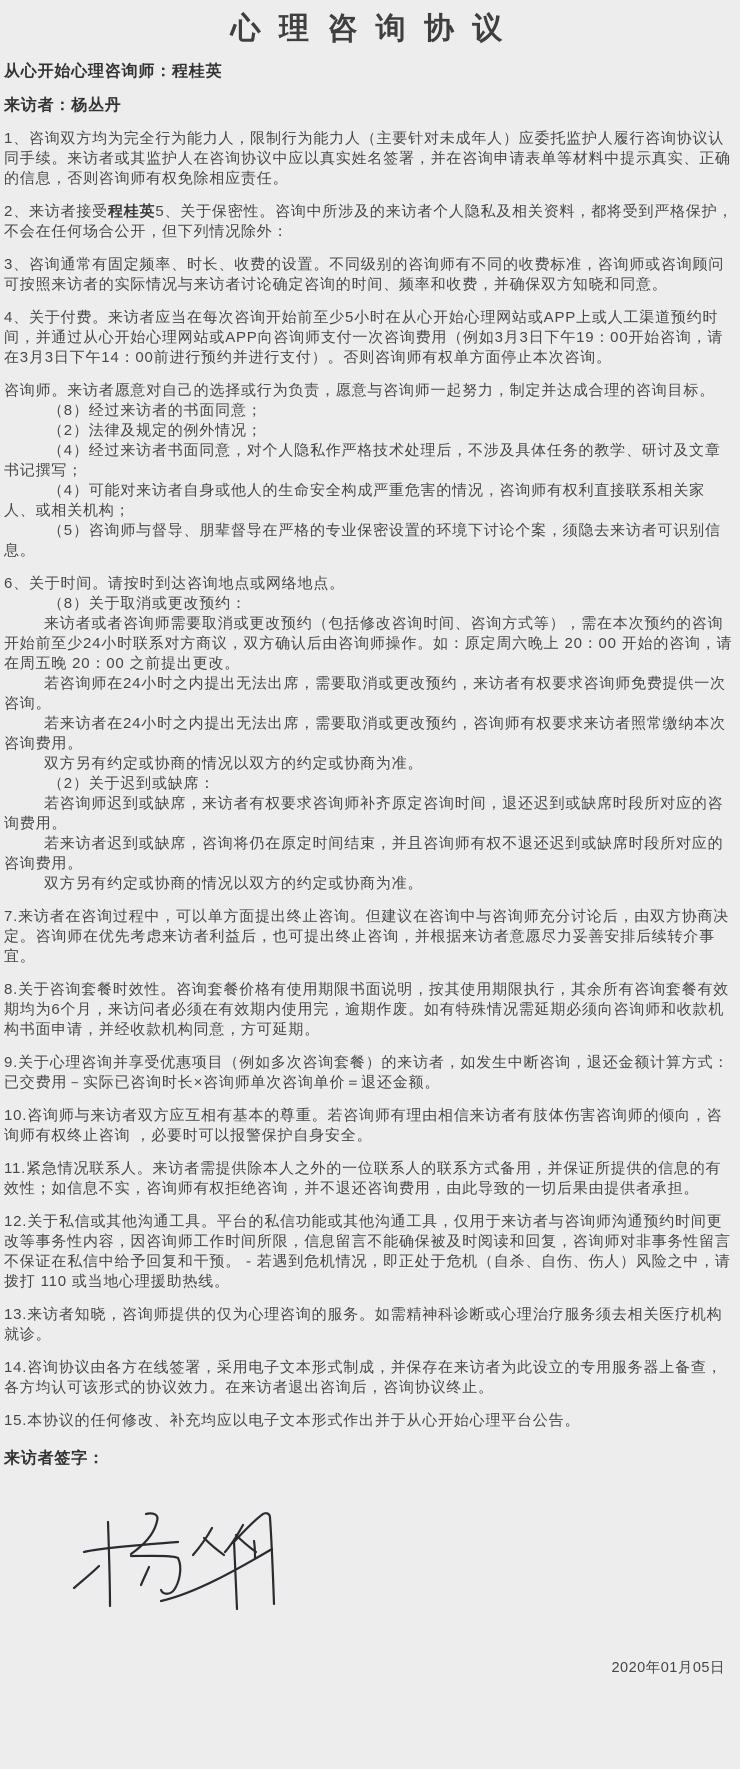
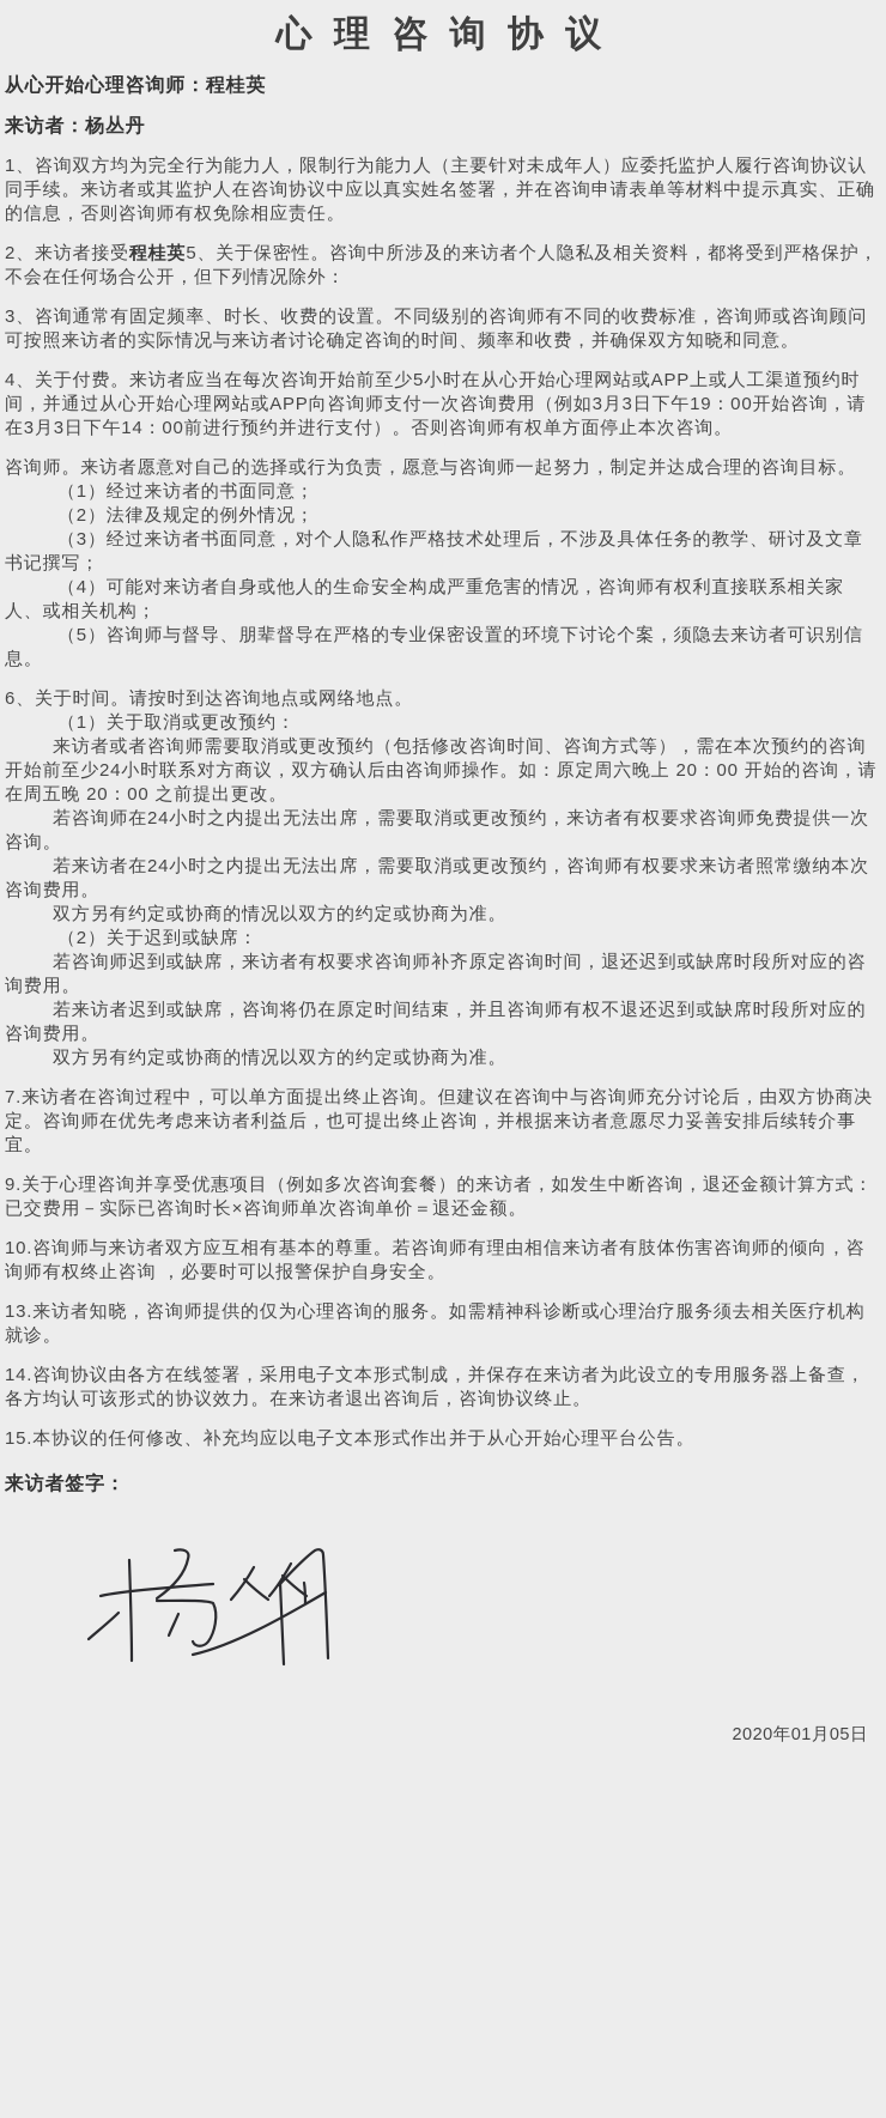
  心 理 咨 询 协 议
  从心开始心理咨询师：程桂英
  来访者：杨丛丹
  1、咨询双方均为完全行为能力人，限制行为能力人（主要针对未成年人）应委托监护人履行咨询协议认同手续。来访者或其监护人在咨询协议中应以真实姓名签署，并在咨询申请表单等材料中提示真实、正确的信息，否则咨询师有权免除相应责任。
  2、来访者接受程桂英5、关于保密性。咨询中所涉及的来访者个人隐私及相关资料，都将受到严格保护，不会在任何场合公开，但下列情况除外：
  3、咨询通常有固定频率、时长、收费的设置。不同级别的咨询师有不同的收费标准，咨询师或咨询顾问可按照来访者的实际情况与来访者讨论确定咨询的时间、频率和收费，并确保双方知晓和同意。
  4、关于付费。来访者应当在每次咨询开始前至少5小时在从心开始心理网站或APP上或人工渠道预约时间，并通过从心开始心理网站或APP向咨询师支付一次咨询费用（例如3月3日下午19：00开始咨询，请在3月3日下午14：00前进行预约并进行支付）。否则咨询师有权单方面停止本次咨询。
  咨询师。来访者愿意对自己的选择或行为负责，愿意与咨询师一起努力，制定并达成合理的咨询目标。
- （8）经过来访者的书面同意；
+ （1）经过来访者的书面同意；
  （2）法律及规定的例外情况；
- （4）经过来访者书面同意，对个人隐私作严格技术处理后，不涉及具体任务的教学、研讨及文章书记撰写；
+ （3）经过来访者书面同意，对个人隐私作严格技术处理后，不涉及具体任务的教学、研讨及文章书记撰写；
  （4）可能对来访者自身或他人的生命安全构成严重危害的情况，咨询师有权利直接联系相关家人、或相关机构；
  （5）咨询师与督导、朋辈督导在严格的专业保密设置的环境下讨论个案，须隐去来访者可识别信息。
  6、关于时间。请按时到达咨询地点或网络地点。
- （8）关于取消或更改预约：
+ （1）关于取消或更改预约：
  来访者或者咨询师需要取消或更改预约（包括修改咨询时间、咨询方式等），需在本次预约的咨询开始前至少24小时联系对方商议，双方确认后由咨询师操作。如：原定周六晚上 20：00 开始的咨询，请在周五晚 20：00 之前提出更改。
  若咨询师在24小时之内提出无法出席，需要取消或更改预约，来访者有权要求咨询师免费提供一次咨询。
  若来访者在24小时之内提出无法出席，需要取消或更改预约，咨询师有权要求来访者照常缴纳本次咨询费用。
  双方另有约定或协商的情况以双方的约定或协商为准。
  （2）关于迟到或缺席：
  若咨询师迟到或缺席，来访者有权要求咨询师补齐原定咨询时间，退还迟到或缺席时段所对应的咨询费用。
  若来访者迟到或缺席，咨询将仍在原定时间结束，并且咨询师有权不退还迟到或缺席时段所对应的咨询费用。
  双方另有约定或协商的情况以双方的约定或协商为准。
  7.来访者在咨询过程中，可以单方面提出终止咨询。但建议在咨询中与咨询师充分讨论后，由双方协商决定。咨询师在优先考虑来访者利益后，也可提出终止咨询，并根据来访者意愿尽力妥善安排后续转介事宜。
- 8.关于咨询套餐时效性。咨询套餐价格有使用期限书面说明，按其使用期限执行，其余所有咨询套餐有效期均为6个月，来访问者必须在有效期内使用完，逾期作废。如有特殊情况需延期必须向咨询师和收款机构书面申请，并经收款机构同意，方可延期。
  9.关于心理咨询并享受优惠项目（例如多次咨询套餐）的来访者，如发生中断咨询，退还金额计算方式： 已交费用－实际已咨询时长×咨询师单次咨询单价＝退还金额。
  10.咨询师与来访者双方应互相有基本的尊重。若咨询师有理由相信来访者有肢体伤害咨询师的倾向，咨询师有权终止咨询 ，必要时可以报警保护自身安全。
- 11.紧急情况联系人。来访者需提供除本人之外的一位联系人的联系方式备用，并保证所提供的信息的有效性；如信息不实，咨询师有权拒绝咨询，并不退还咨询费用，由此导致的一切后果由提供者承担。
- 12.关于私信或其他沟通工具。平台的私信功能或其他沟通工具，仅用于来访者与咨询师沟通预约时间更改等事务性内容，因咨询师工作时间所限，信息留言不能确保被及时阅读和回复，咨询师对非事务性留言不保证在私信中给予回复和干预。 - 若遇到危机情况，即正处于危机（自杀、自伤、伤人）风险之中，请拨打 110 或当地心理援助热线。
  13.来访者知晓，咨询师提供的仅为心理咨询的服务。如需精神科诊断或心理治疗服务须去相关医疗机构就诊。
  14.咨询协议由各方在线签署，采用电子文本形式制成，并保存在来访者为此设立的专用服务器上备查，各方均认可该形式的协议效力。在来访者退出咨询后，咨询协议终止。
  15.本协议的任何修改、补充均应以电子文本形式作出并于从心开始心理平台公告。
  来访者签字：
  2020年01月05日
